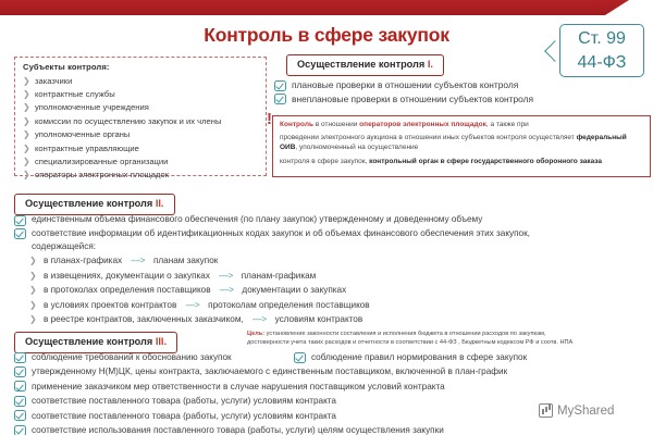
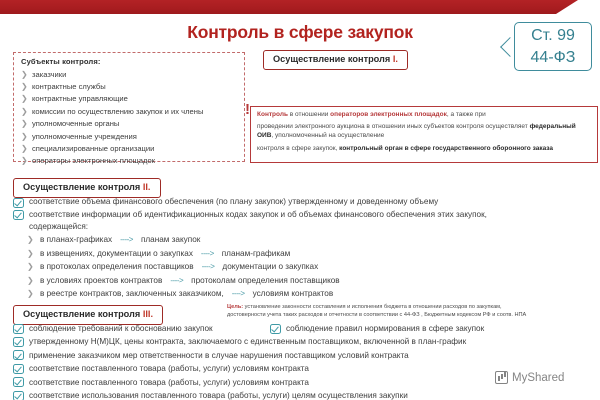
  Контроль в сфере закупок
  Ст. 99
  44-ФЗ
  Субъекты контроля:
  ❯
  заказчики
  ❯
  контрактные службы
  ❯
- уполномоченные учреждения
+ контрактные управляющие
  ❯
  комиссии по осуществлению закупок и их члены
  ❯
  уполномоченные органы
  ❯
- контрактные управляющие
+ уполномоченные учреждения
  ❯
  специализированные организации
  ❯
  операторы электронных площадок
  Осуществление контроля I.
- плановые проверки в отношении субъектов контроля
- внеплановые проверки в отношении субъектов контроля
  !
  Осуществление контроля II.
- единственным объема финансового обеспечения (по плану закупок) утвержденному и доведенному объему
+ соответствие объема финансового обеспечения (по плану закупок) утвержденному и доведенному объему
  соответствие информации об идентификационных кодах закупок и об объемах финансового обеспечения этих закупок,
  содержащейся:
  ❯
  в планах-графиках
  ---->
  планам закупок
  ❯
  в извещениях, документации о закупках
  ---->
  планам-графикам
  ❯
  в протоколах определения поставщиков
  ---->
  документации о закупках
  ❯
  в условиях проектов контрактов
  ---->
  протоколам определения поставщиков
  ❯
  в реестре контрактов, заключенных заказчиком,
  ---->
  условиям контрактов
  Осуществление контроля III.
  соблюдение требований к обоснованию закупок
  утвержденному Н(М)ЦК, цены контракта, заключаемого с единственным поставщиком, включенной в план-график
  применение заказчиком мер ответственности в случае нарушения поставщиком условий контракта
  соответствие поставленного товара (работы, услуги) условиям контракта
  соответствие поставленного товара (работы, услуги) условиям контракта
  соответствие использования поставленного товара (работы, услуги) целям осуществления закупки
  соблюдение правил нормирования в сфере закупок
  MyShared
